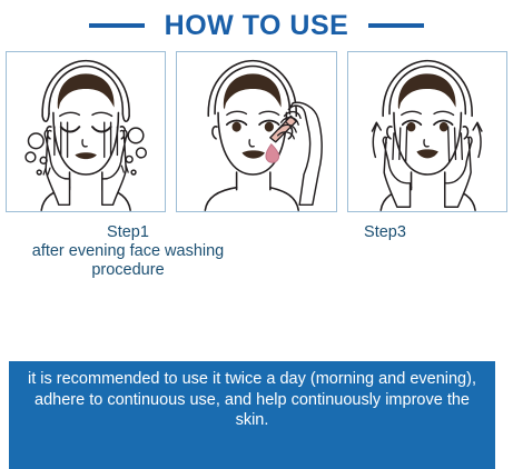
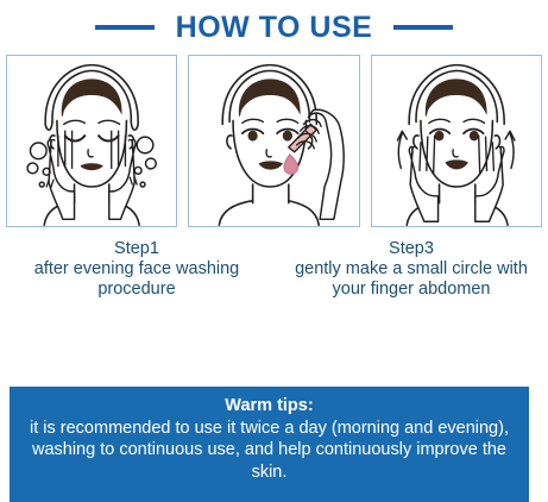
  HOW TO USE
  Step1
  after evening face washing procedure
  Step3
+ gently make a small circle with your finger abdomen
+ Warm tips:
- it is recommended to use it twice a day (morning and evening), adhere to continuous use, and help continuously improve the skin.
+ it is recommended to use it twice a day (morning and evening), washing to continuous use, and help continuously improve the skin.
